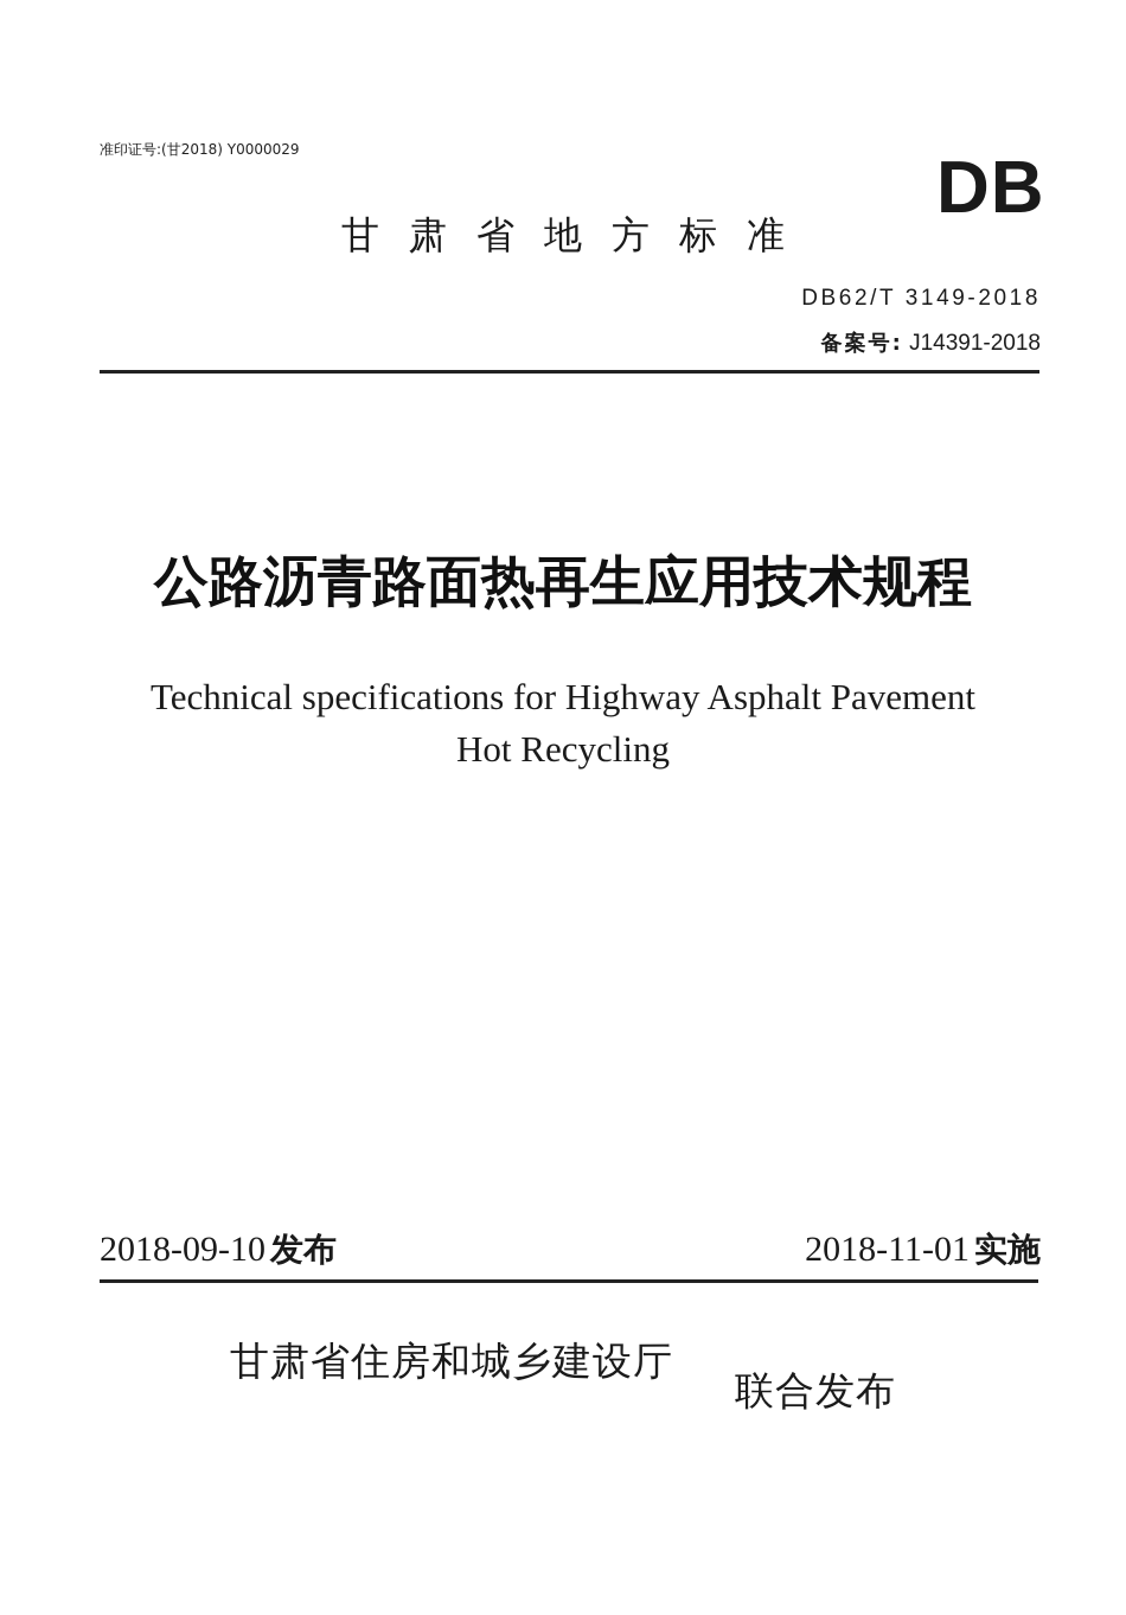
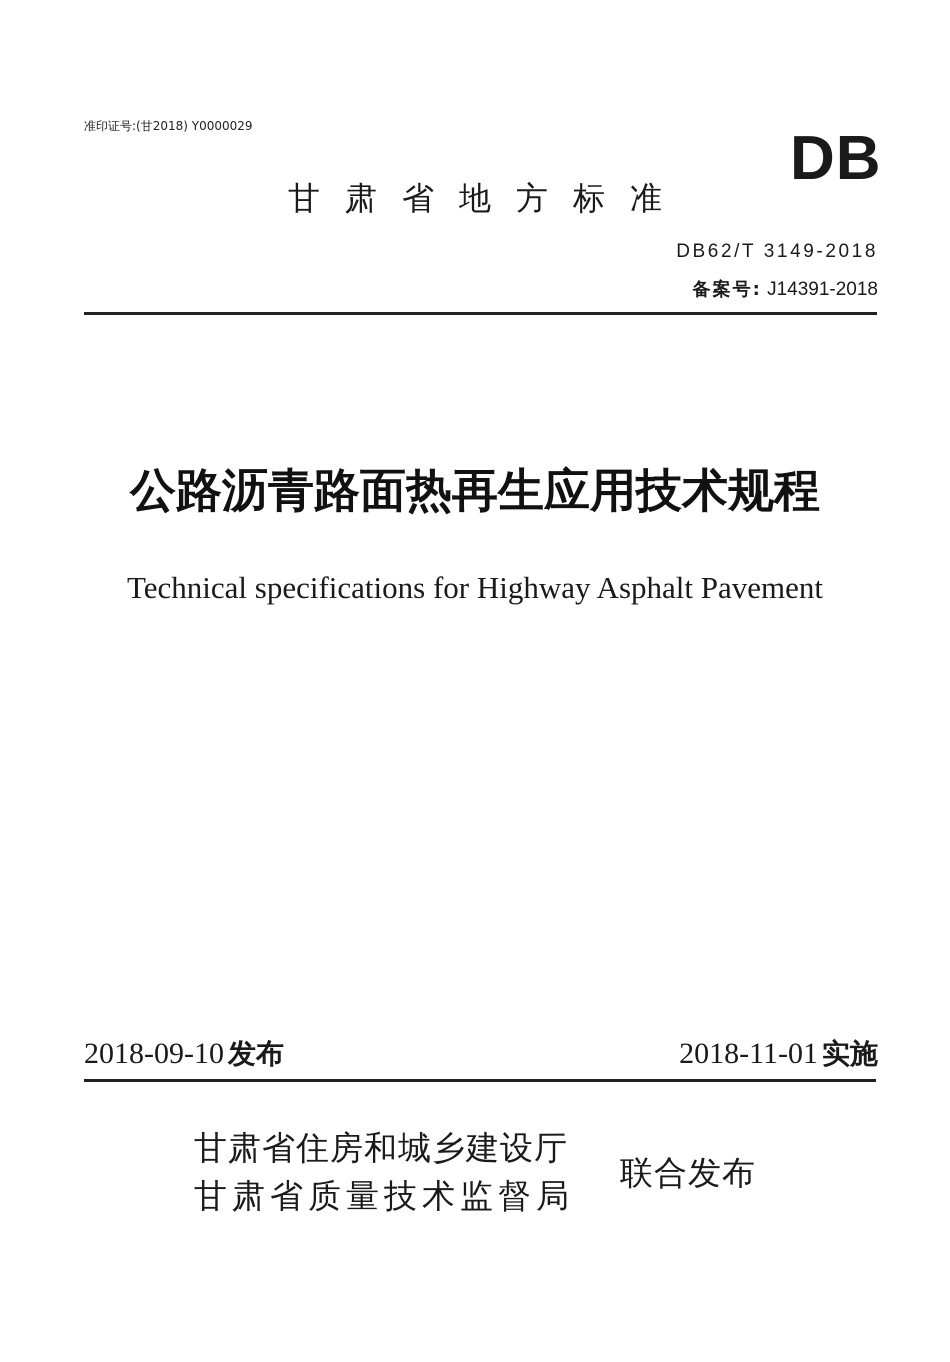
  准印证号:(甘2018) Y0000029
  DB
  甘肃省地方标准
  DB62/T 3149-2018
  备案号: J14391-2018
  公路沥青路面热再生应用技术规程
  Technical specifications for Highway Asphalt Pavement
- Hot Recycling
  2018-09-10 发布
  2018-11-01 实施
  甘肃省住房和城乡建设厅
+ 甘肃省质量技术监督局
  联合发布
